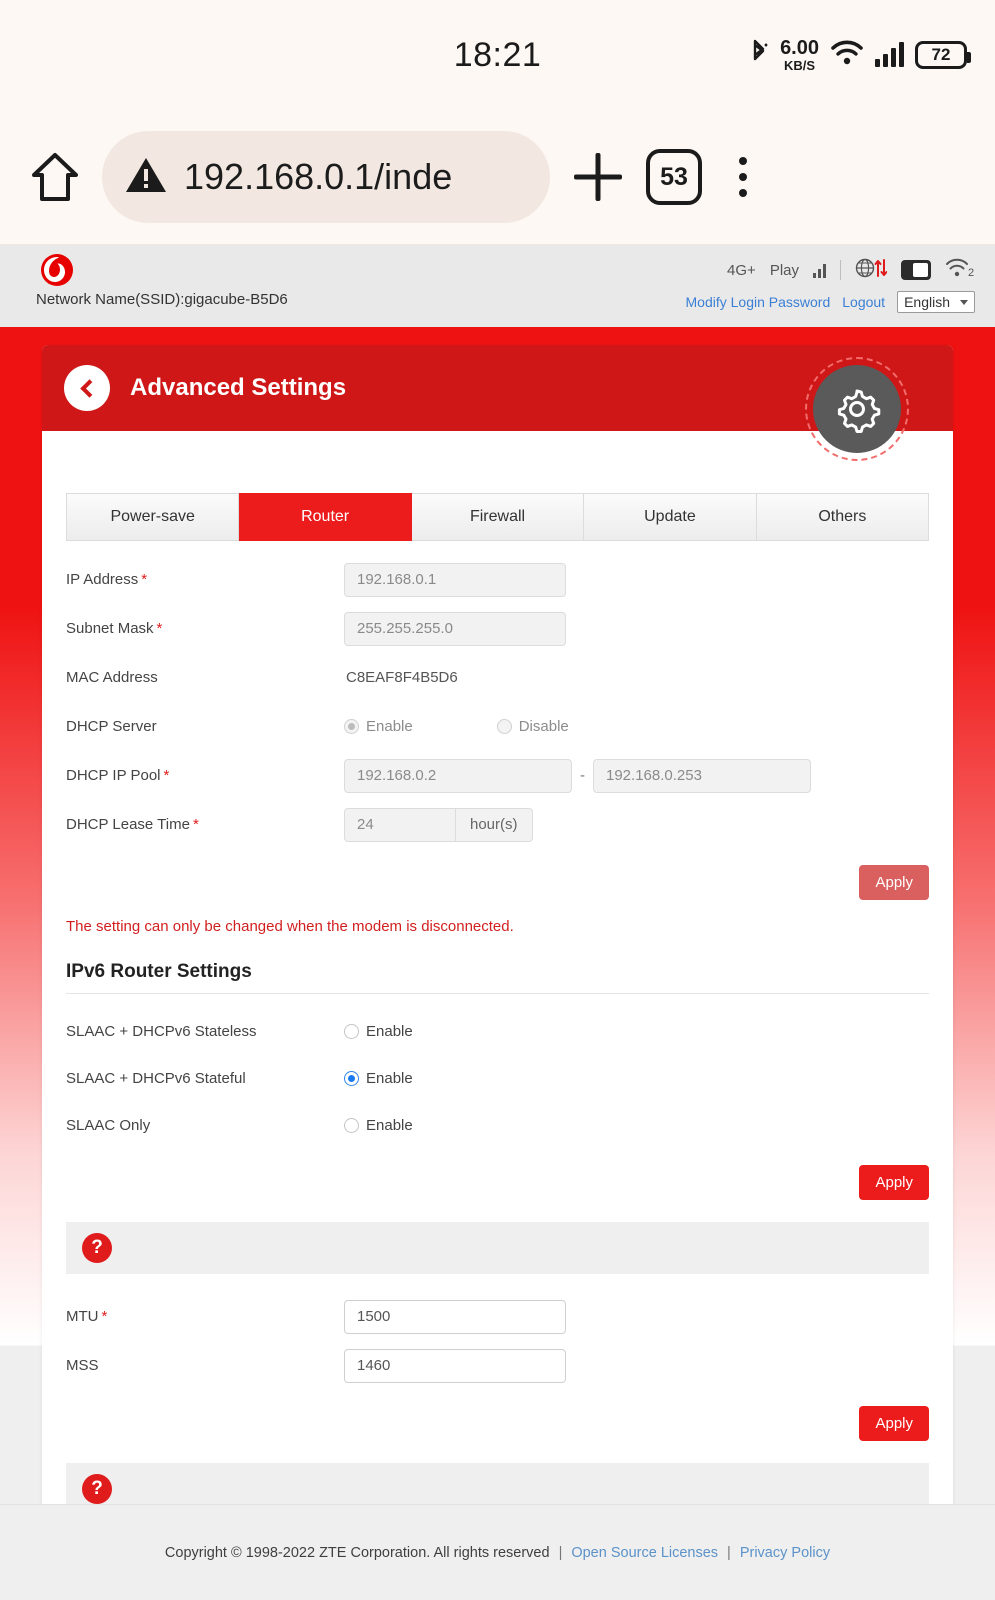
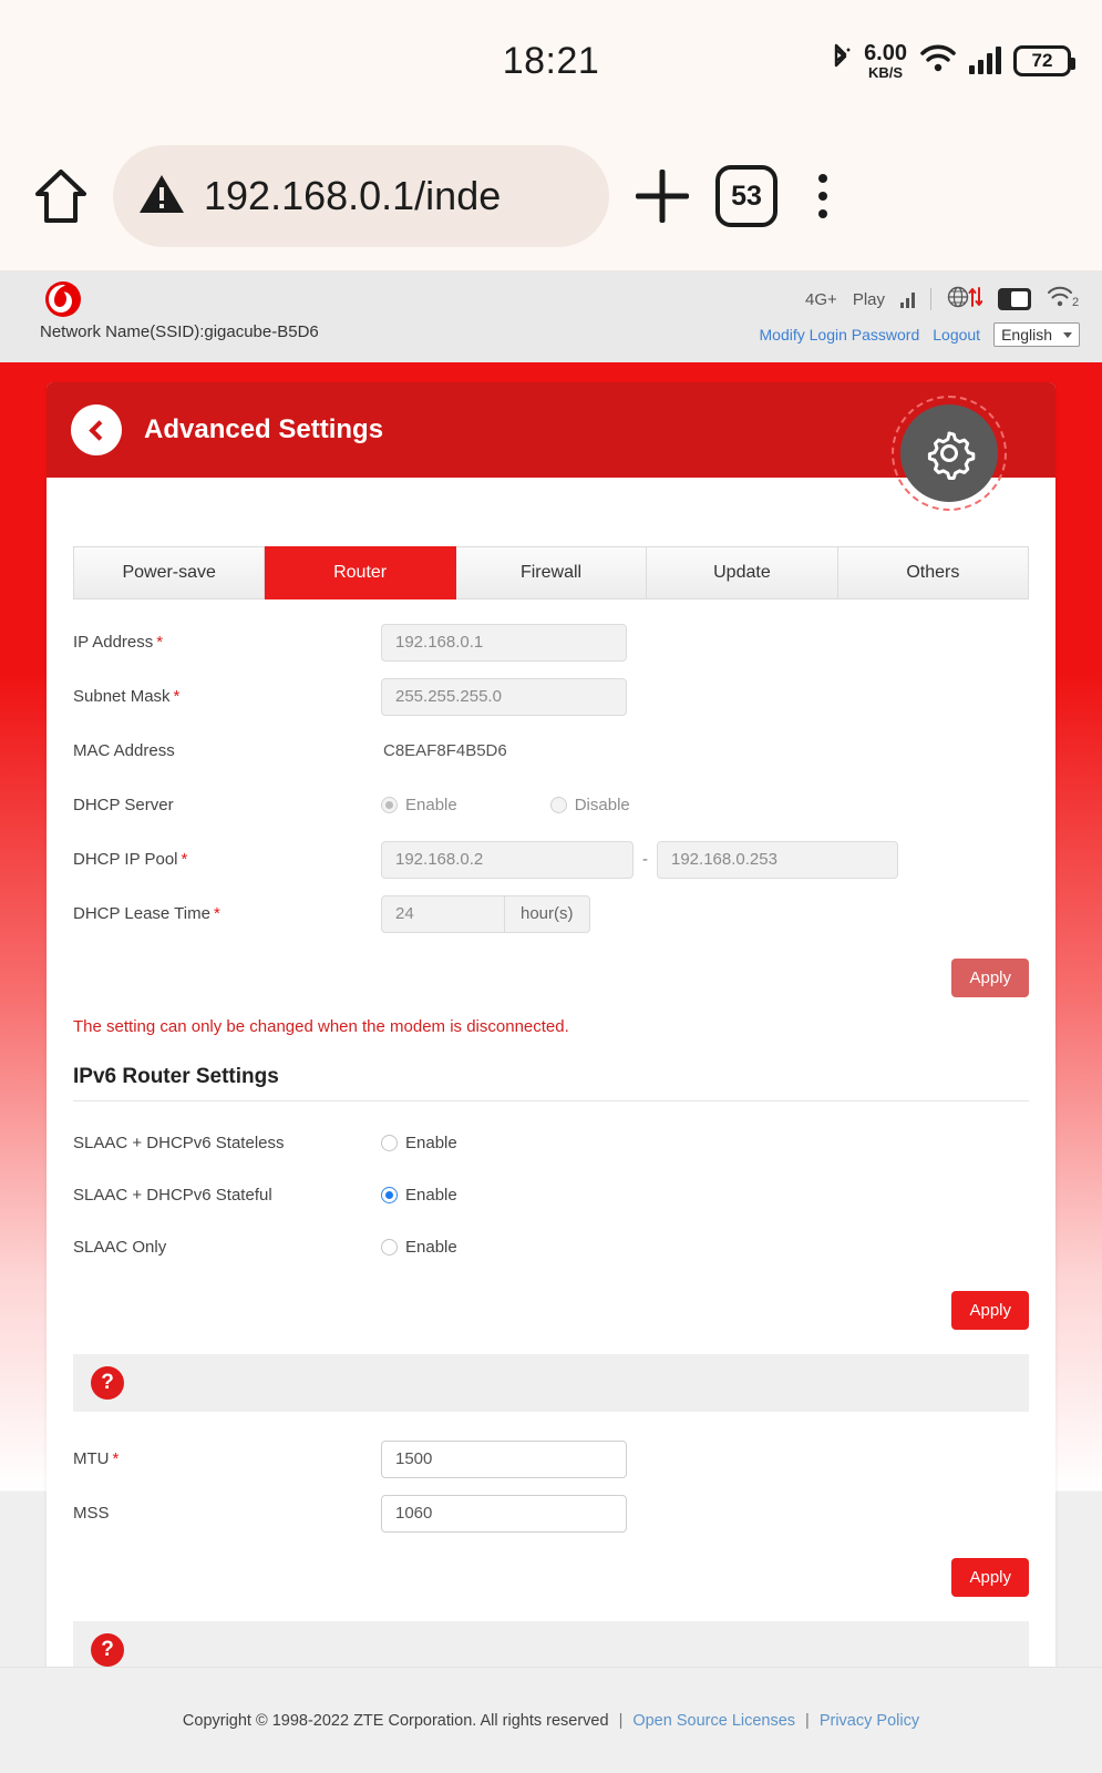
  18:21
  6.00
  KB/S
  72
  192.168.0.1/inde
  53
  Network Name(SSID):gigacube-B5D6
  4G+
  Play
  2
  Modify Login Password
  Logout
  English
  Advanced Settings
  Power-save
  Router
  Firewall
  Update
  Others
  IP Address *
  192.168.0.1
  Subnet Mask *
  255.255.255.0
  MAC Address
  C8EAF8F4B5D6
  DHCP Server
  Enable
  Disable
  DHCP IP Pool *
  192.168.0.2
  -
  192.168.0.253
  DHCP Lease Time *
  24
  hour(s)
  Apply
  The setting can only be changed when the modem is disconnected.
  IPv6 Router Settings
  SLAAC + DHCPv6 Stateless
  Enable
  SLAAC + DHCPv6 Stateful
  Enable
  SLAAC Only
  Enable
  Apply
  ?
  MTU *
  1500
  MSS
- 1460
+ 1060
  Apply
  ?
  Copyright © 1998-2022 ZTE Corporation. All rights reserved
  |
  Open Source Licenses
  |
  Privacy Policy
